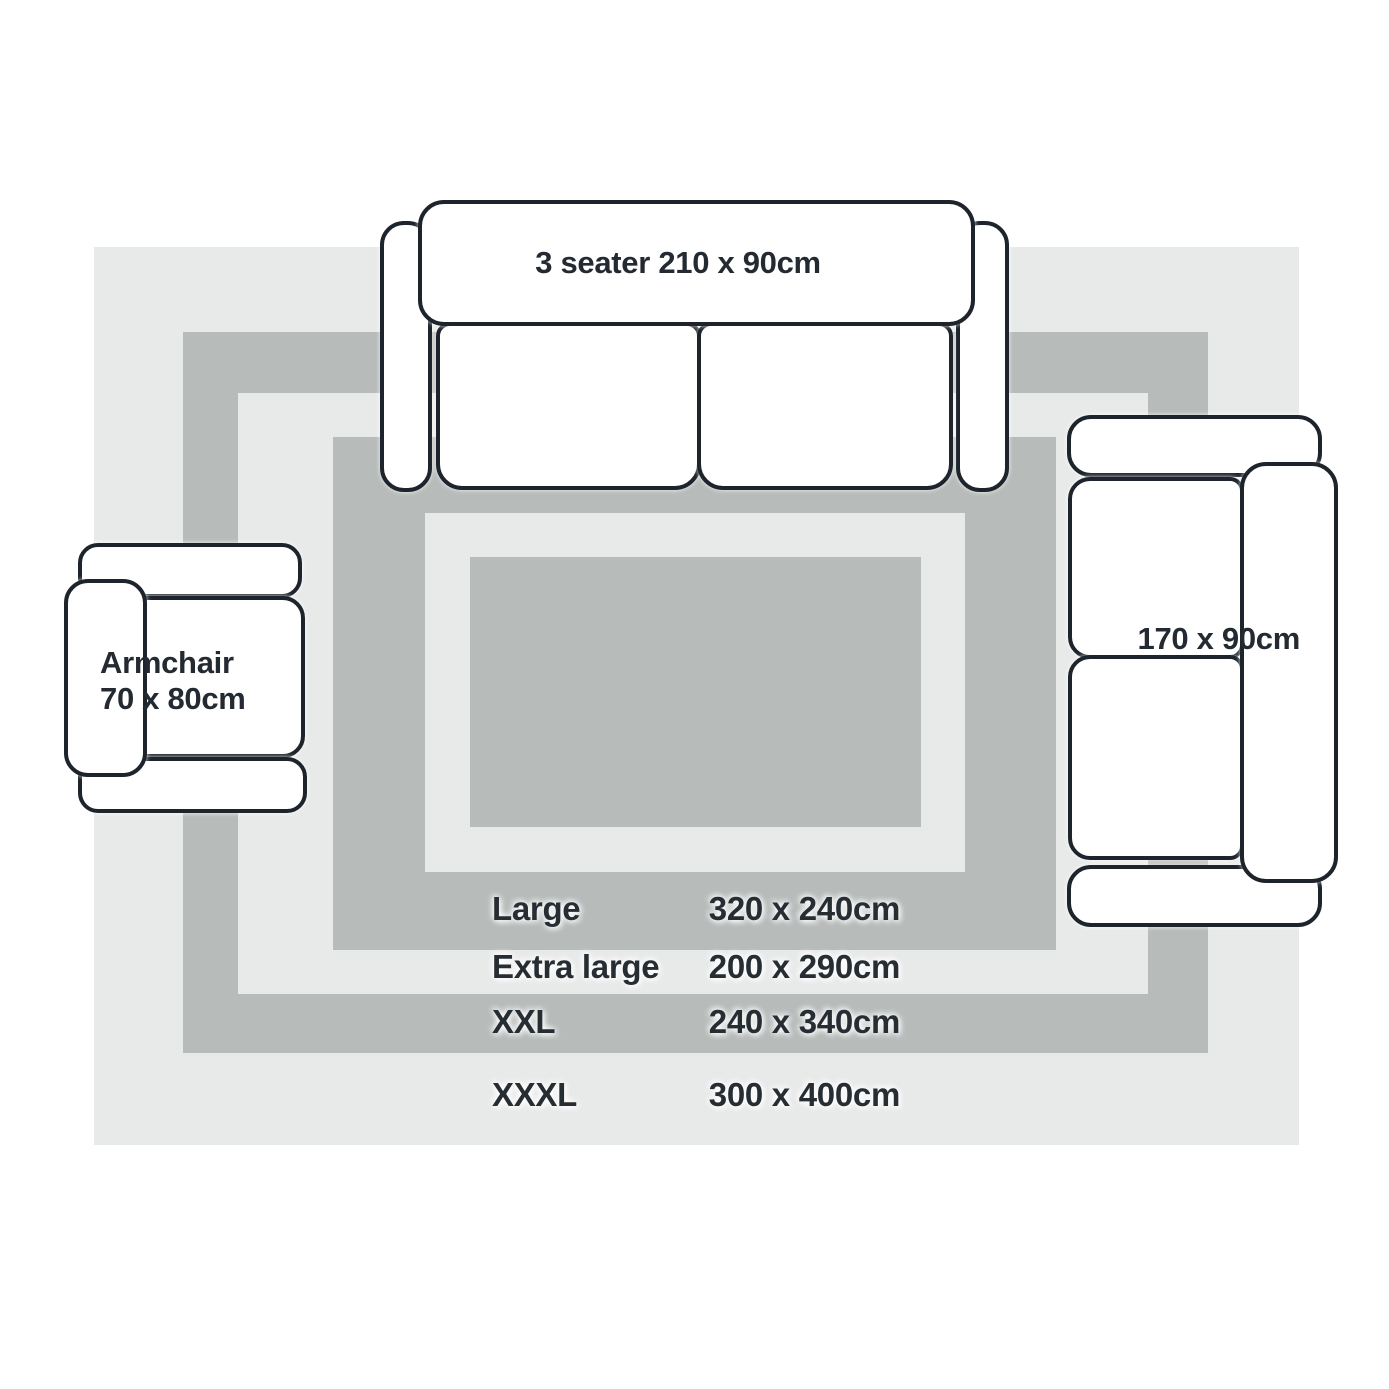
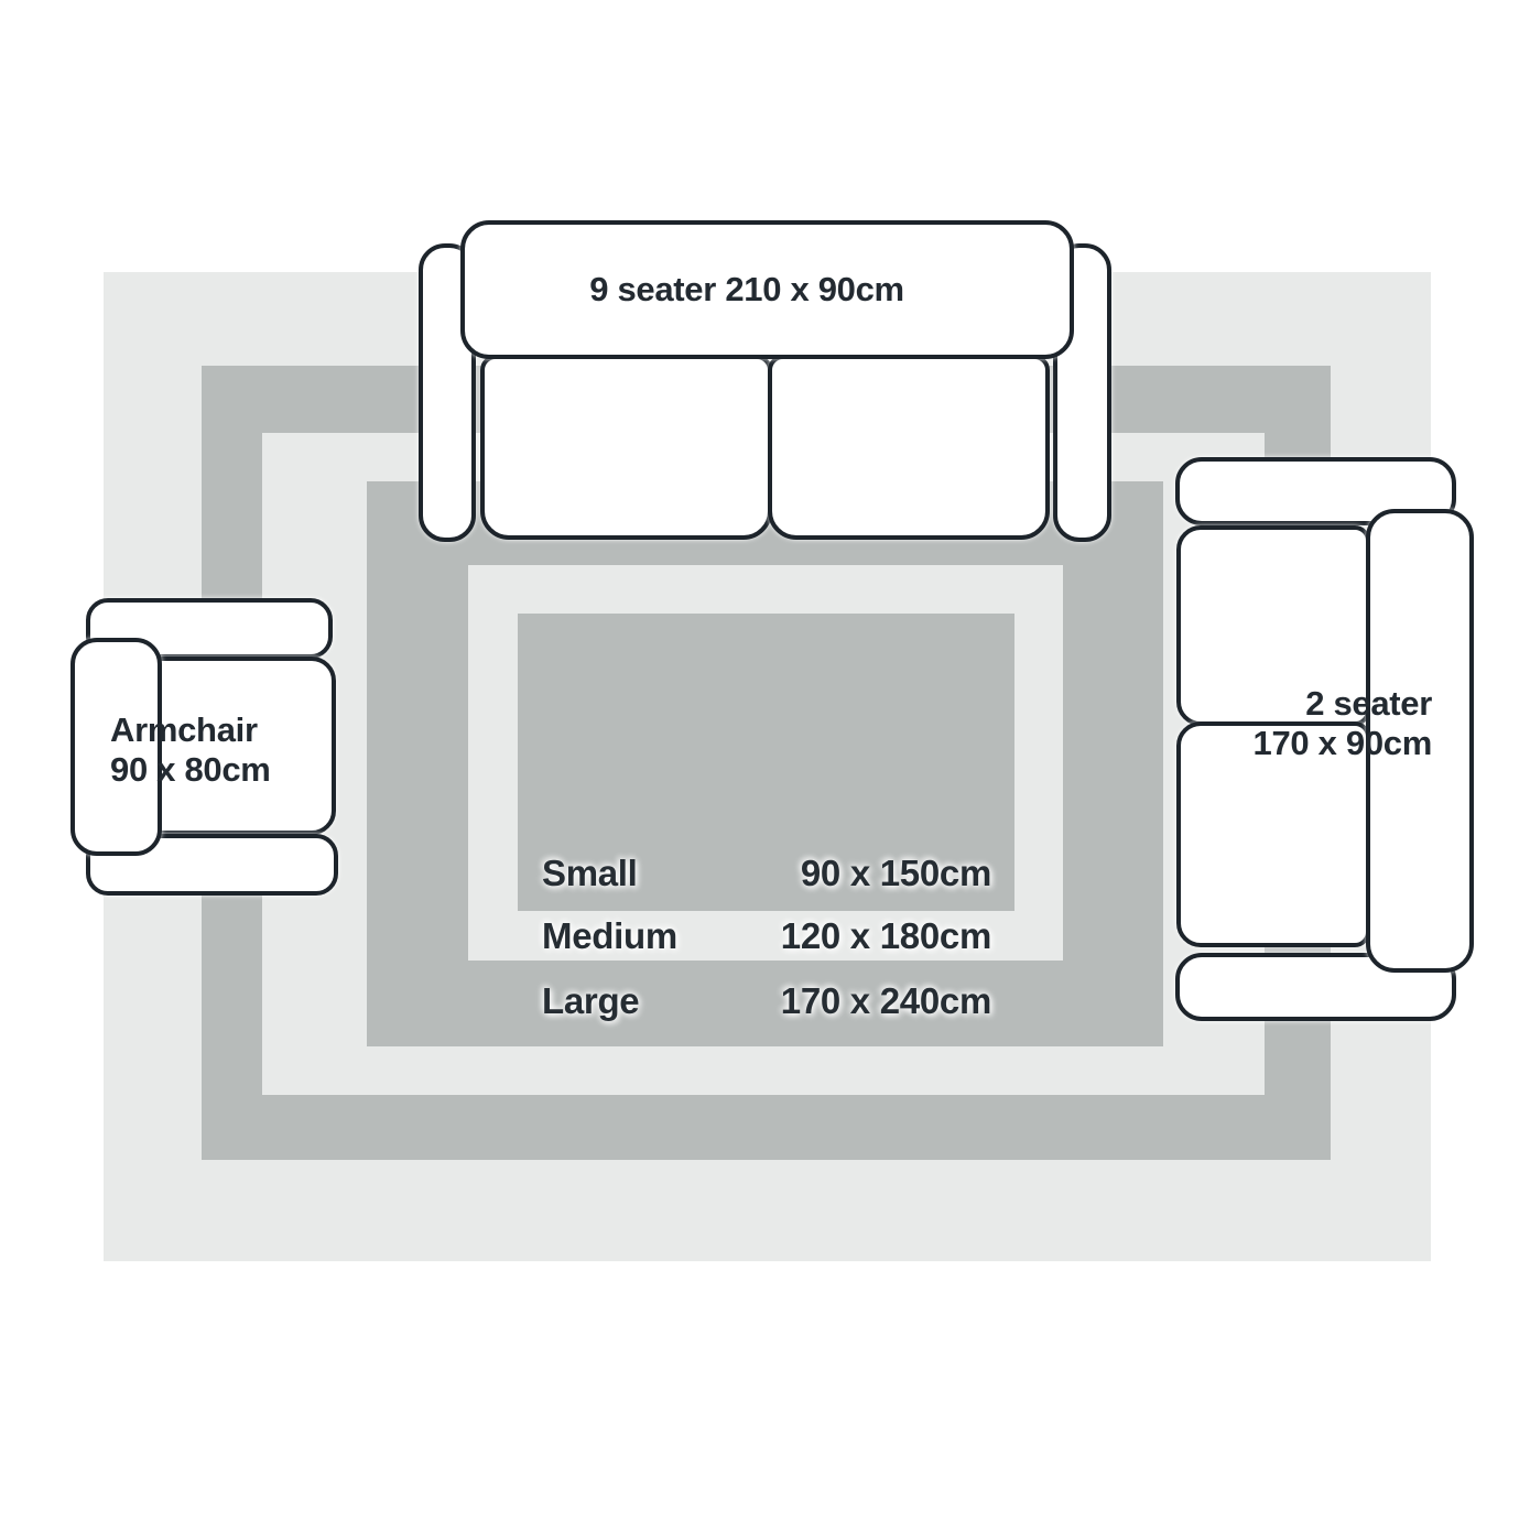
+ Small
+ 90 x 150cm
+ Medium
+ 120 x 180cm
  Large
- 320 x 240cm
+ 170 x 240cm
- Extra large
- 200 x 290cm
- XXL
- 240 x 340cm
- XXXL
- 300 x 400cm
- 3 seater 210 x 90cm
+ 9 seater 210 x 90cm
+ 2 seater
  170 x 90cm
  Armchair
- 70 x 80cm
+ 90 x 80cm
